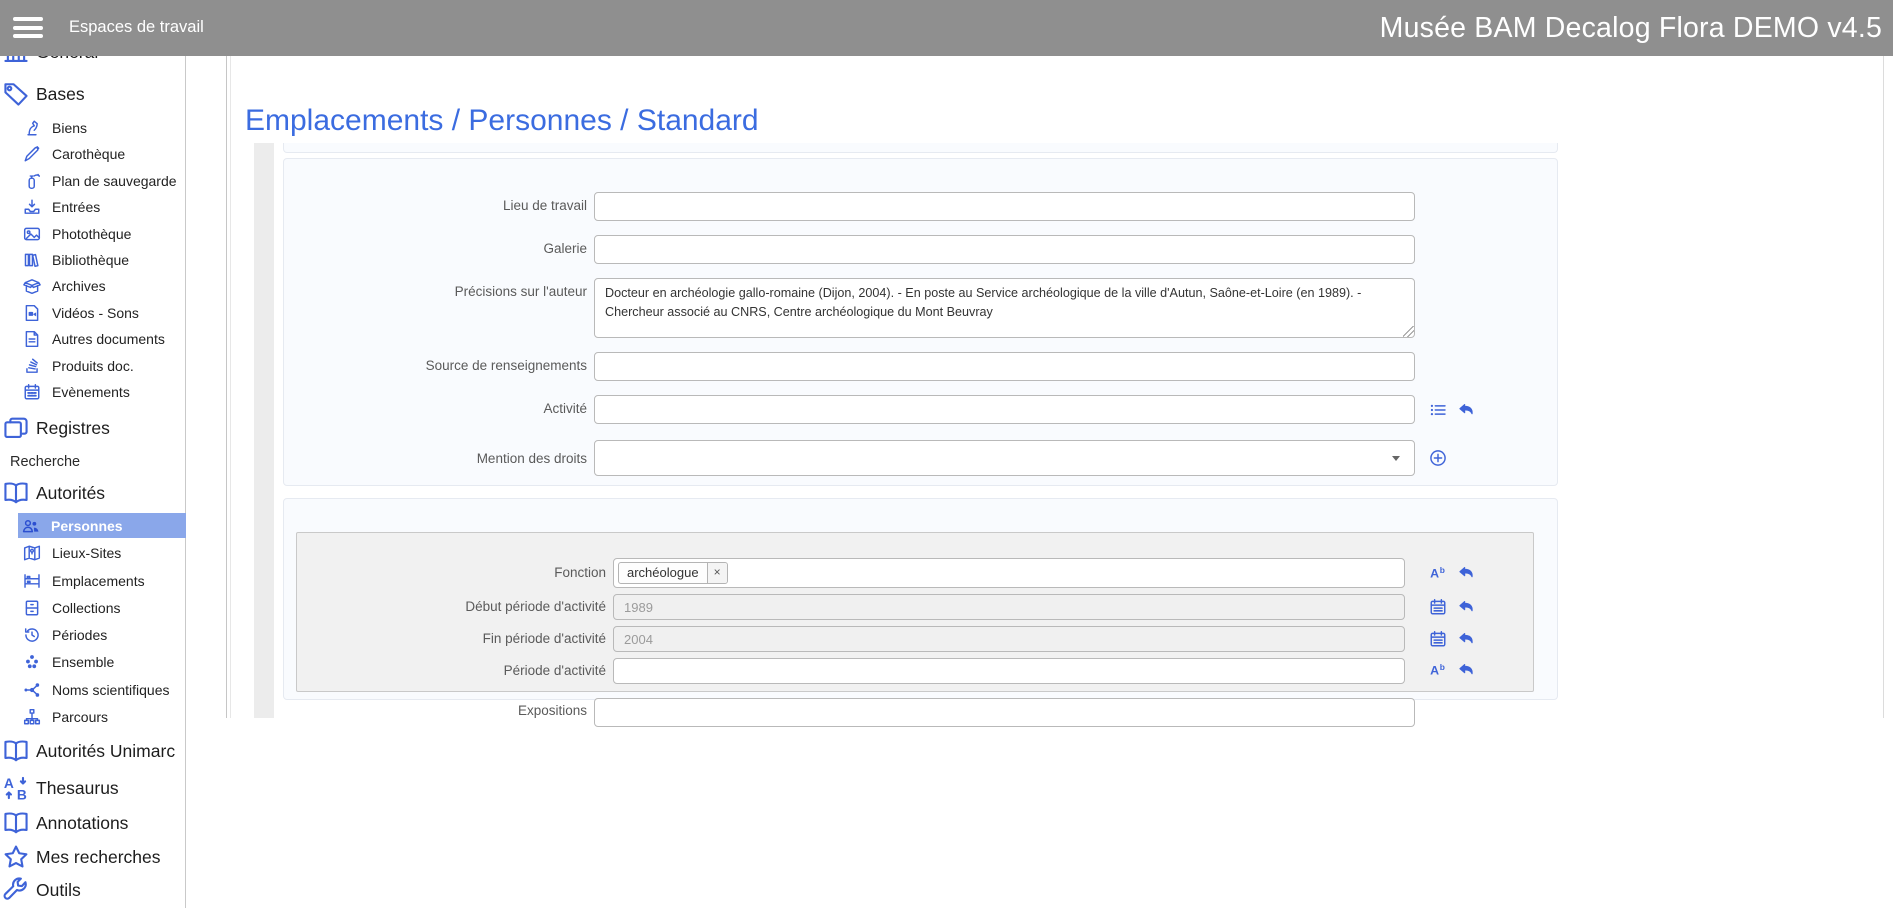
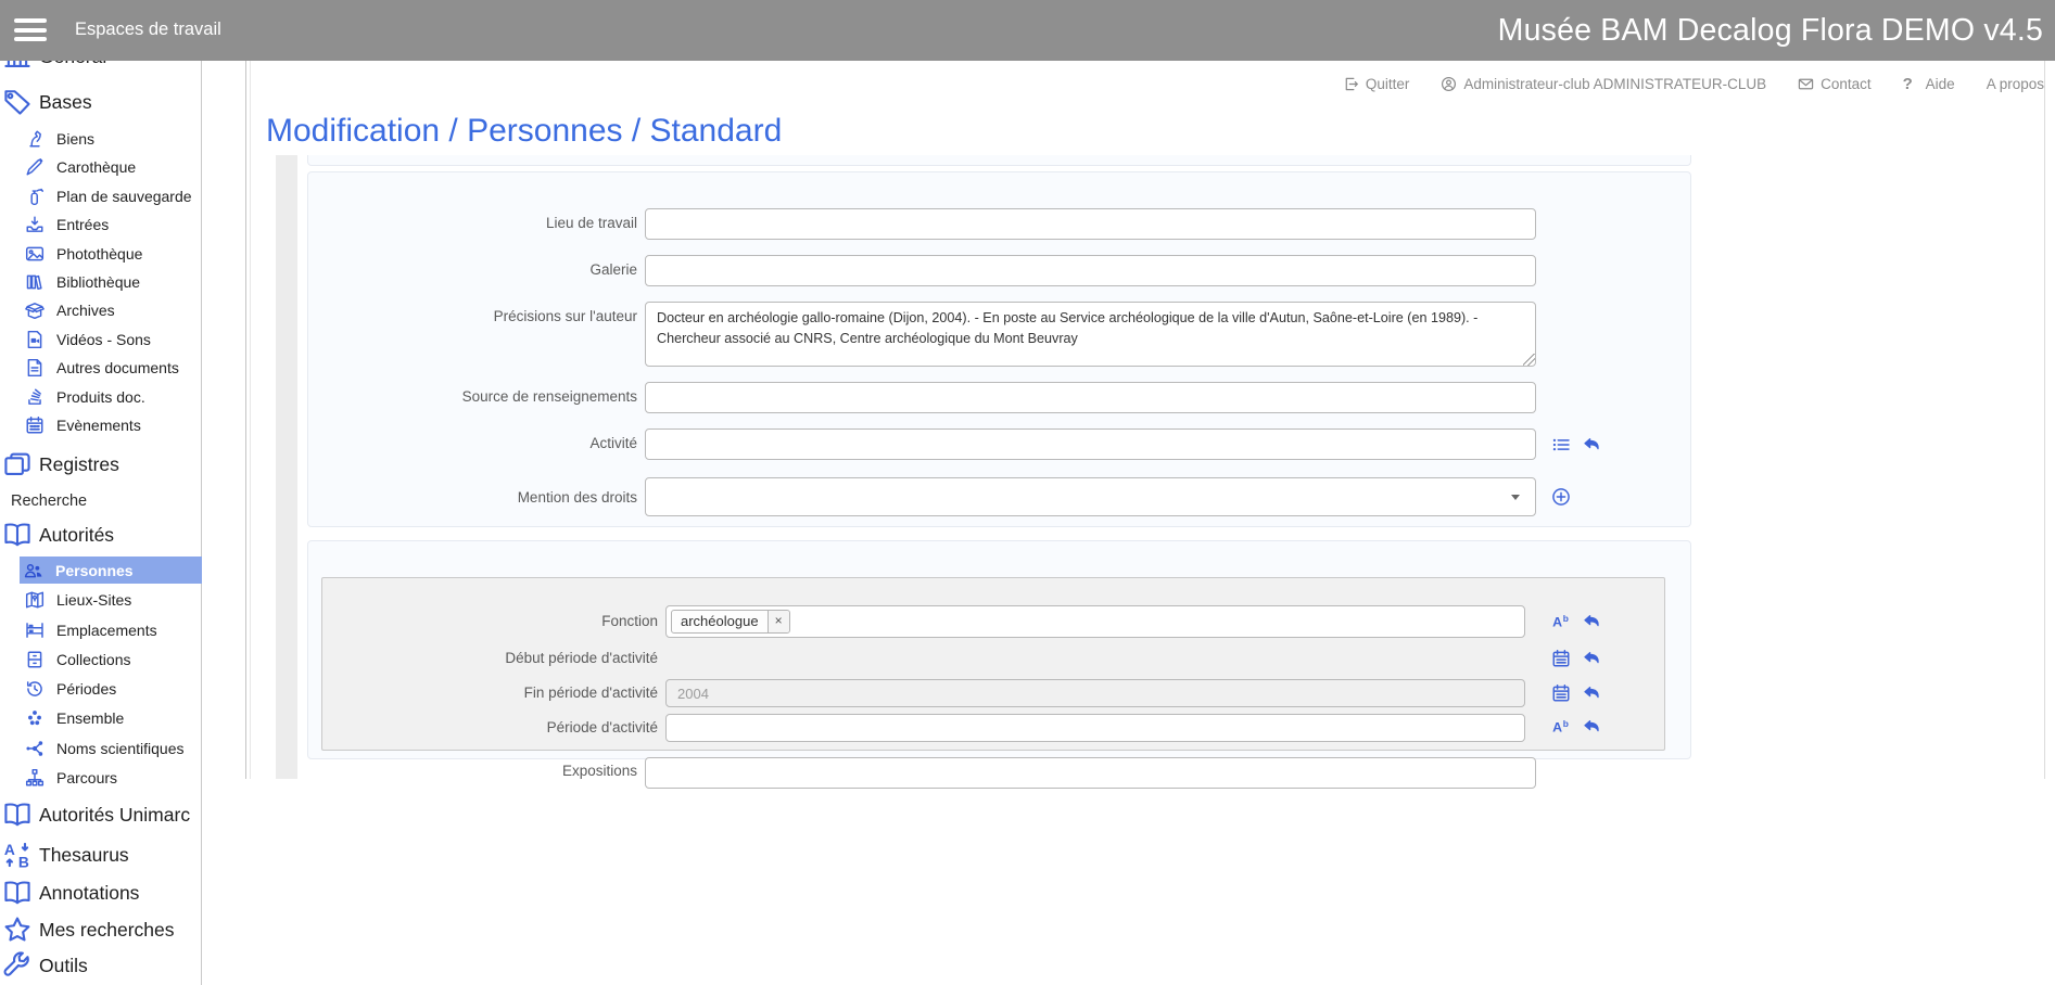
  Bases
  Biens
  Carothèque
  Plan de sauvegarde
  Entrées
  Photothèque
  Bibliothèque
  Archives
  Vidéos - Sons
  Autres documents
  Produits doc.
  Evènements
  Registres
  Recherche
  Autorités
  Personnes
  Lieux-Sites
  Emplacements
  Collections
  Périodes
  Ensemble
  Noms scientifiques
  Parcours
  Autorités Unimarc
  A
  B
  Thesaurus
  Annotations
  Mes recherches
  Outils
  Espaces de travail
  Musée BAM Decalog Flora DEMO v4.5
+ Quitter
+ Administrateur-club ADMINISTRATEUR-CLUB
+ Contact
+ ?
+ Aide
+ A propos
- Emplacements / Personnes / Standard
+ Modification / Personnes / Standard
  Lieu de travail
  Galerie
  Précisions sur l'auteur
  Source de renseignements
  Activité
  Mention des droits
  Fonction
  archéologue
  ×
  A
  b
  Début période d'activité
- 1989
  Fin période d'activité
  2004
  Période d'activité
  A
  b
  Expositions
